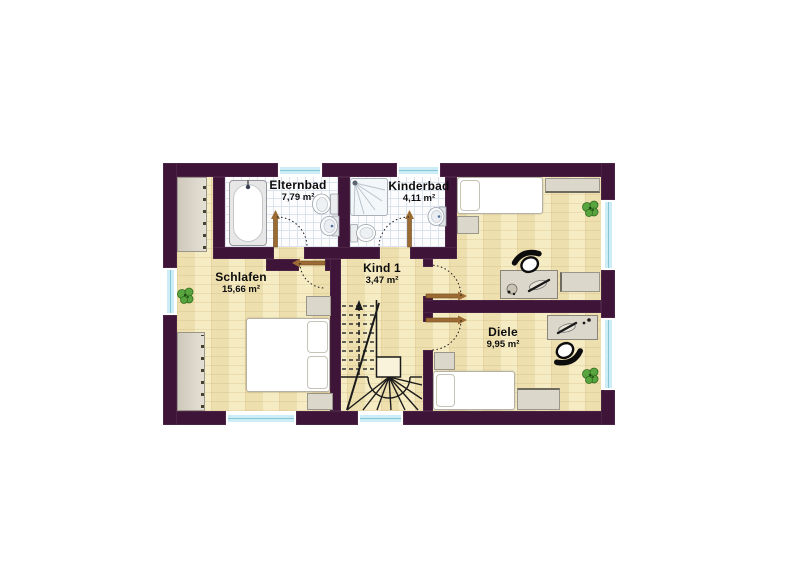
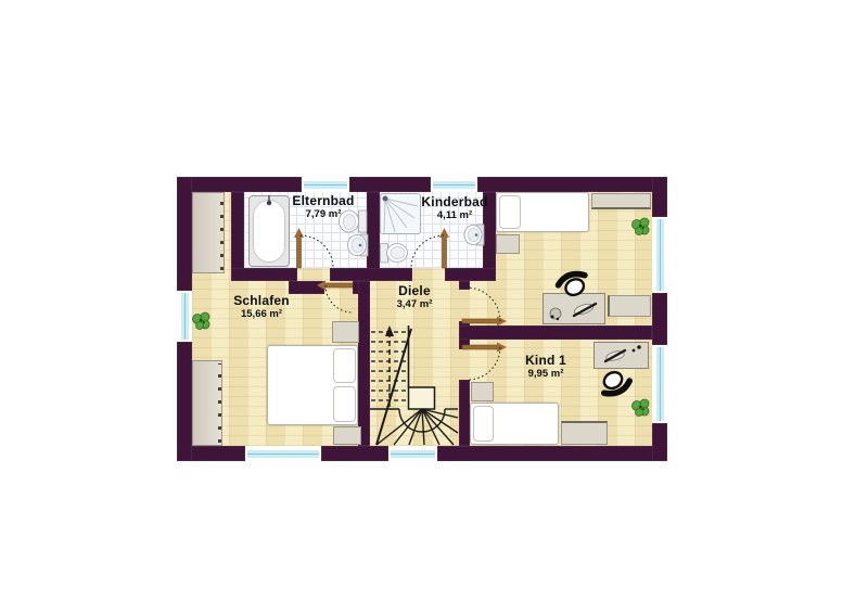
  Elternbad
  7,79 m²
  Kinderbad
  4,11 m²
  Schlafen
  15,66 m²
- Kind 1
+ Diele
  3,47 m²
- Diele
+ Kind 1
  9,95 m²
